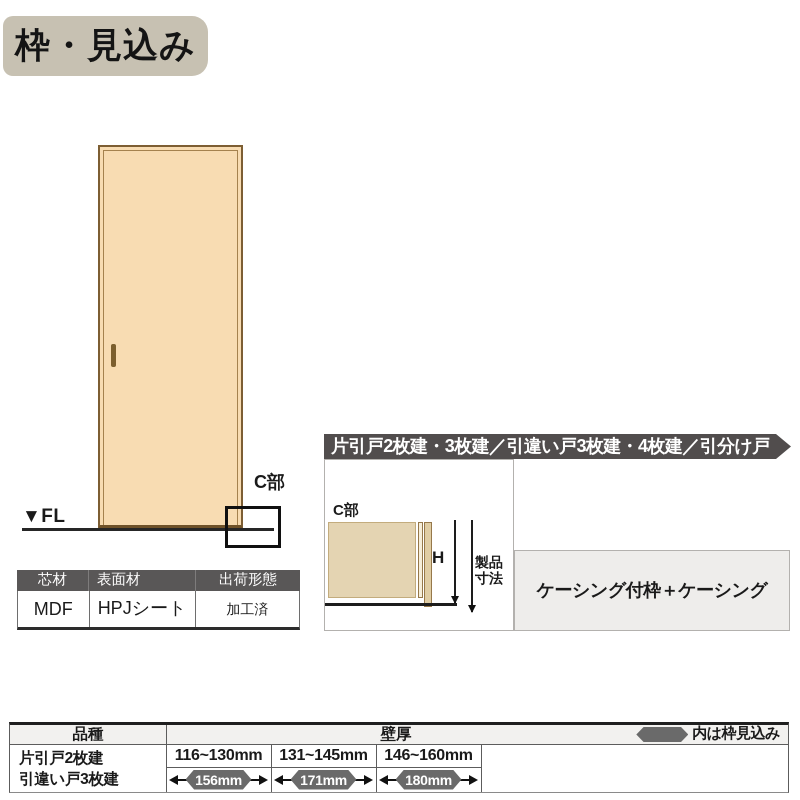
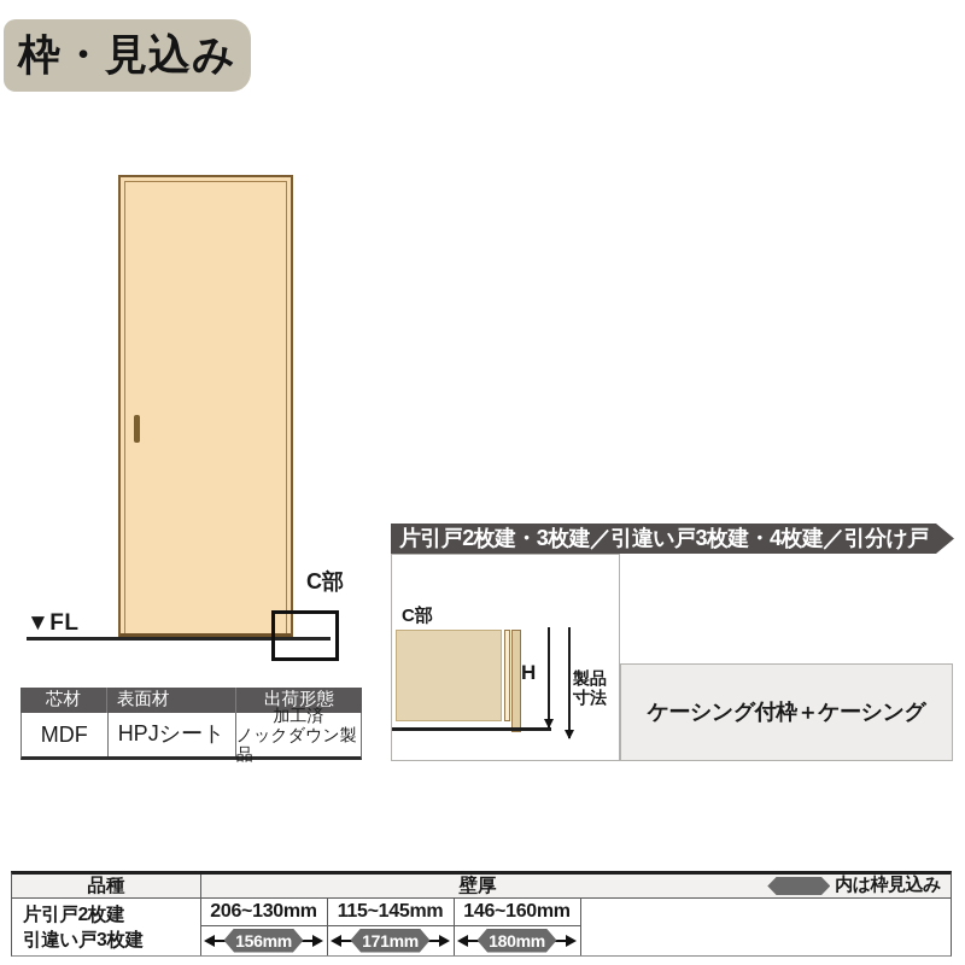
  枠・見込み
  ▼FL
  C部
  芯材
  表面材
  出荷形態
  MDF
  HPJシート
  加工済
+ ノックダウン製品
  片引戸2枚建・3枚建／引違い戸3枚建・4枚建／引分け戸
  C部
  H
  製品
  寸法
  ケーシング付枠＋ケーシング
  品種
  壁厚
  内は枠見込み
  片引戸2枚建
  引違い戸3枚建
- 116~130mm
+ 206~130mm
- 131~145mm
+ 115~145mm
  146~160mm
  156mm
  171mm
  180mm
